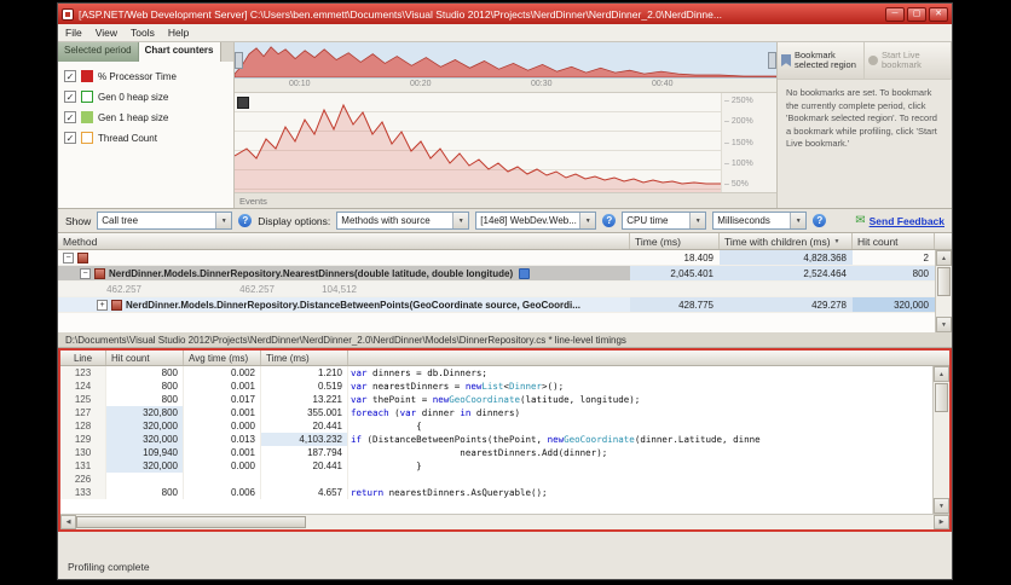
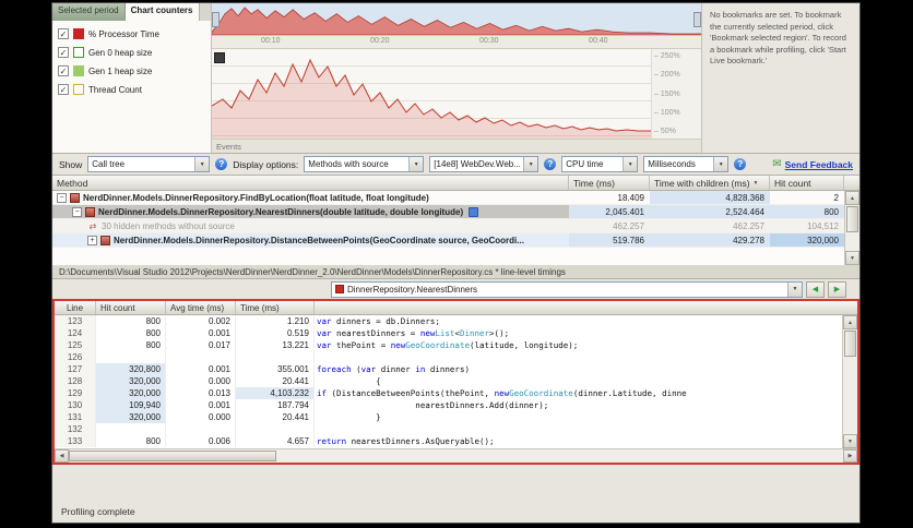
- [ASP.NET/Web Development Server] C:\Users\ben.emmett\Documents\Visual Studio 2012\Projects\NerdDinner\NerdDinner_2.0\NerdDinne...
- File
- View
- Tools
- Help
  Selected period
  Chart counters
  ✓
  % Processor Time
  ✓
  Gen 0 heap size
  ✓
  Gen 1 heap size
  ✓
  Thread Count
  Events
- Bookmark selected region
- Start Live bookmark
- No bookmarks are set. To bookmark the currently complete period, click 'Bookmark selected region'. To record a bookmark while profiling, click 'Start Live bookmark.'
+ No bookmarks are set. To bookmark the currently selected period, click 'Bookmark selected region'. To record a bookmark while profiling, click 'Start Live bookmark.'
  Show
  Call tree
  ?
  Display options:
  Methods with source
  [14e8] WebDev.Web...
  ?
  CPU time
  Milliseconds
  ?
  ✉
  Send Feedback
  Method
  Time (ms)
  Time with children (ms)
  Hit count
+ NerdDinner.Models.DinnerRepository.FindByLocation(float latitude, float longitude)
  18.409
  4,828.368
  2
  NerdDinner.Models.DinnerRepository.NearestDinners(double latitude, double longitude)
  2,045.401
  2,524.464
  800
+ ⇄
+ 30 hidden methods without source
  462.257
  462.257
  104,512
  NerdDinner.Models.DinnerRepository.DistanceBetweenPoints(GeoCoordinate source, GeoCoordi...
- 428.775
+ 519.786
  429.278
  320,000
  D:\Documents\Visual Studio 2012\Projects\NerdDinner\NerdDinner_2.0\NerdDinner\Models\DinnerRepository.cs * line-level timings
+ DinnerRepository.NearestDinners
  Line
  Hit count
  Avg time (ms)
  Time (ms)
  123
  800
  0.002
  1.210
  var
  dinners = db.Dinners;
  124
  800
  0.001
  0.519
  var
  nearestDinners =
  new
  List
  <
  Dinner
  >();
  125
  800
  0.017
  13.221
  var
  thePoint =
  new
  GeoCoordinate
  (latitude, longitude);
+ 126
  127
  320,800
  0.001
  355.001
  foreach
  (
  var
  dinner
  in
  dinners)
  128
  320,000
  0.000
  20.441
  {
  129
  320,000
  0.013
  4,103.232
  if
  (DistanceBetweenPoints(thePoint,
  new
  GeoCoordinate
  (dinner.Latitude, dinne
  130
  109,940
  0.001
  187.794
  nearestDinners.Add(dinner);
  131
  320,000
  0.000
  20.441
  }
- 226
+ 132
  133
  800
  0.006
  4.657
  return
  nearestDinners.AsQueryable();
  Profiling complete
